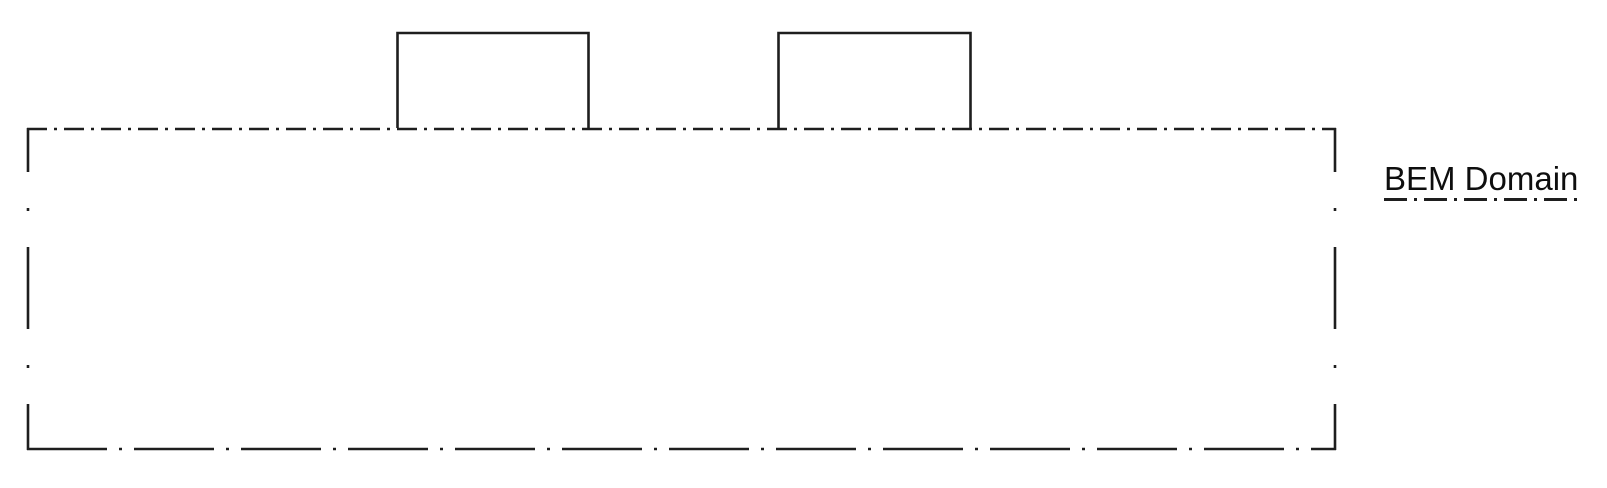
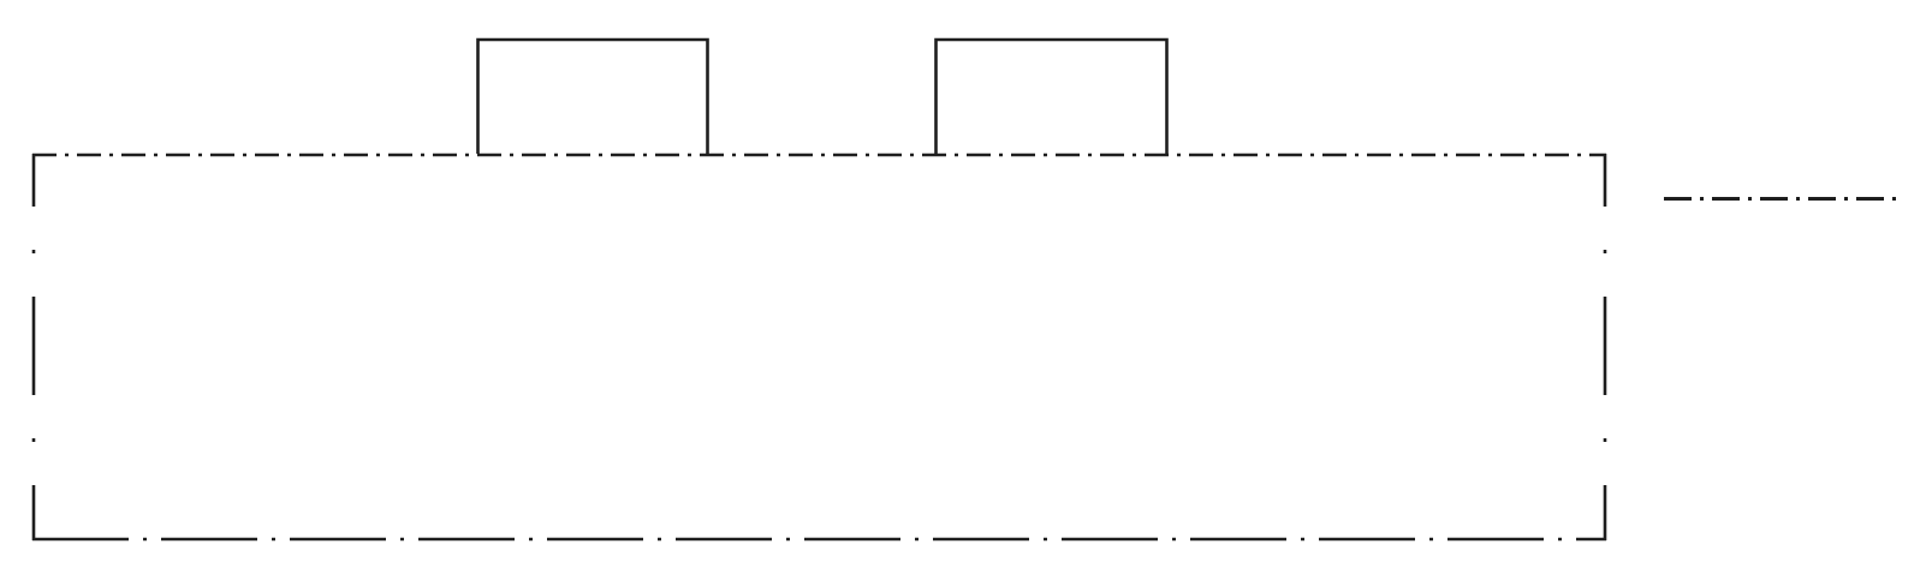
- BEM Domain
